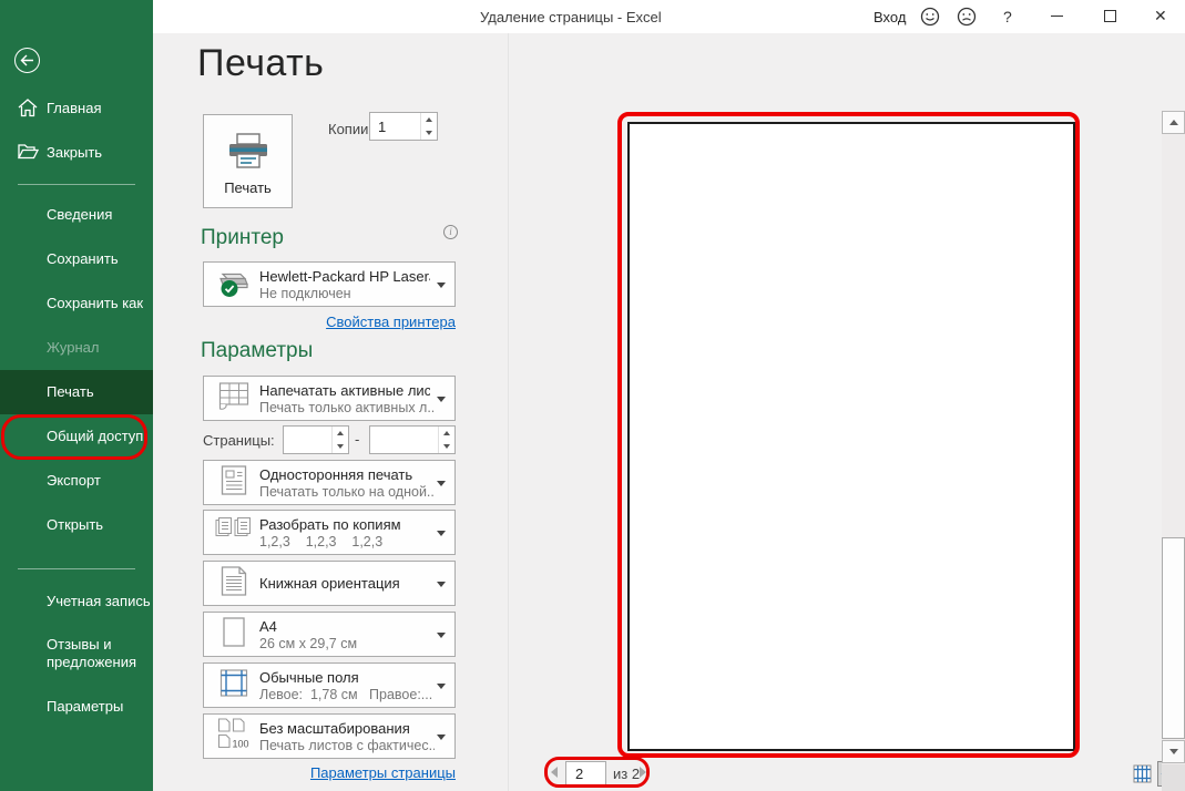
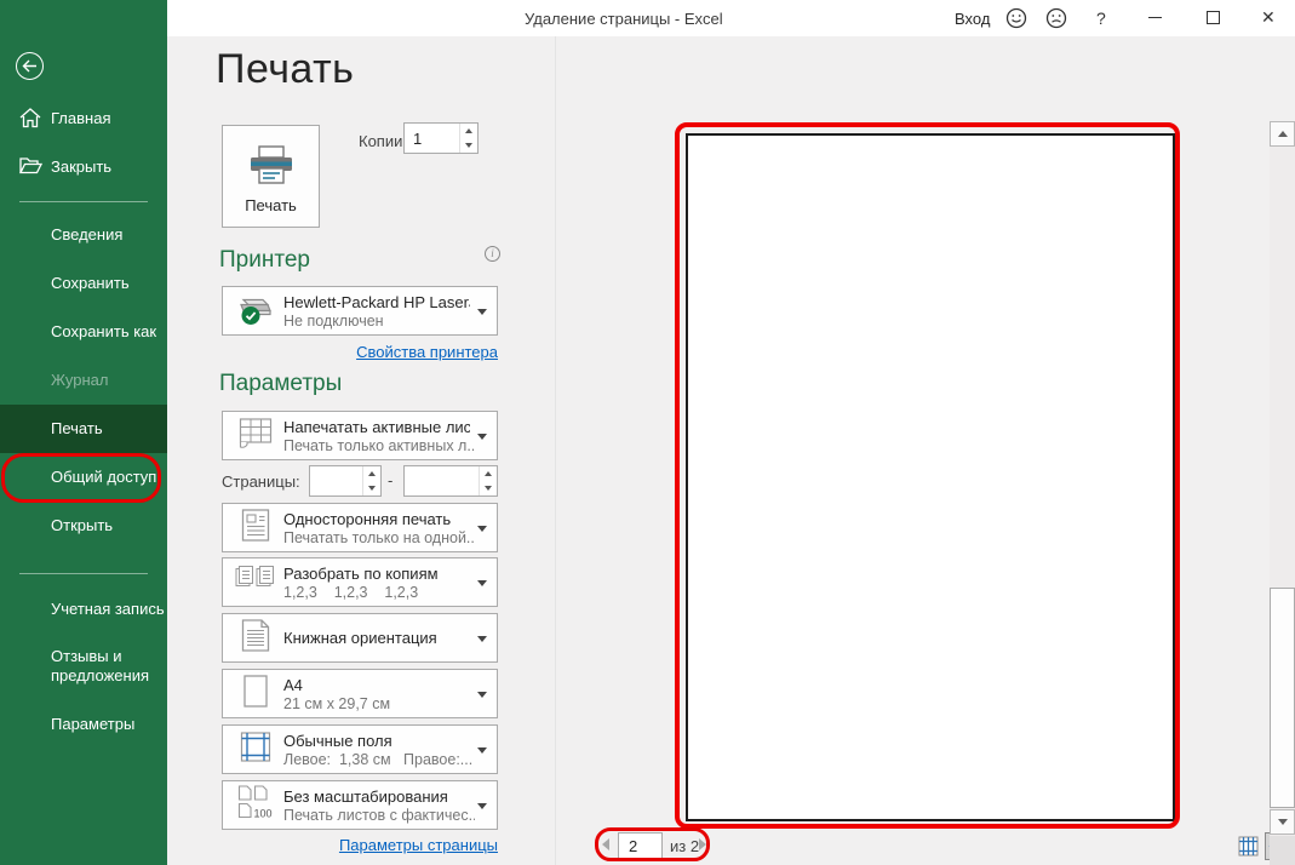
  Удаление страницы - Excel
  Вход
  ?
  ✕
  Главная
  Закрыть
  Сведения
  Сохранить
  Сохранить как
  Журнал
  Печать
  Общий доступ
- Экспорт
  Открыть
  Учетная запись
  Отзывы и предложения
  Параметры
  Печать
  Печать
  Копии
  1
  Принтер
  i
  Hewlett-Packard HP Laser
  Не подключен
  Свойства принтера
  Параметры
  Напечатать активные лис
  Печать только активных л..
  Страницы:
  -
  Односторонняя печать
  Печатать только на одной..
  Разобрать по копиям
  1,2,3 1,2,3 1,2,3
  Книжная ориентация
  A4
- 26 см x 29,7 см
+ 21 см x 29,7 см
  Обычные поля
- Левое: 1,78 см Правое:...
+ Левое: 1,38 см Правое:...
  100
  Без масштабирования
  Печать листов с фактичес..
  Параметры страницы
  2
  из 2
